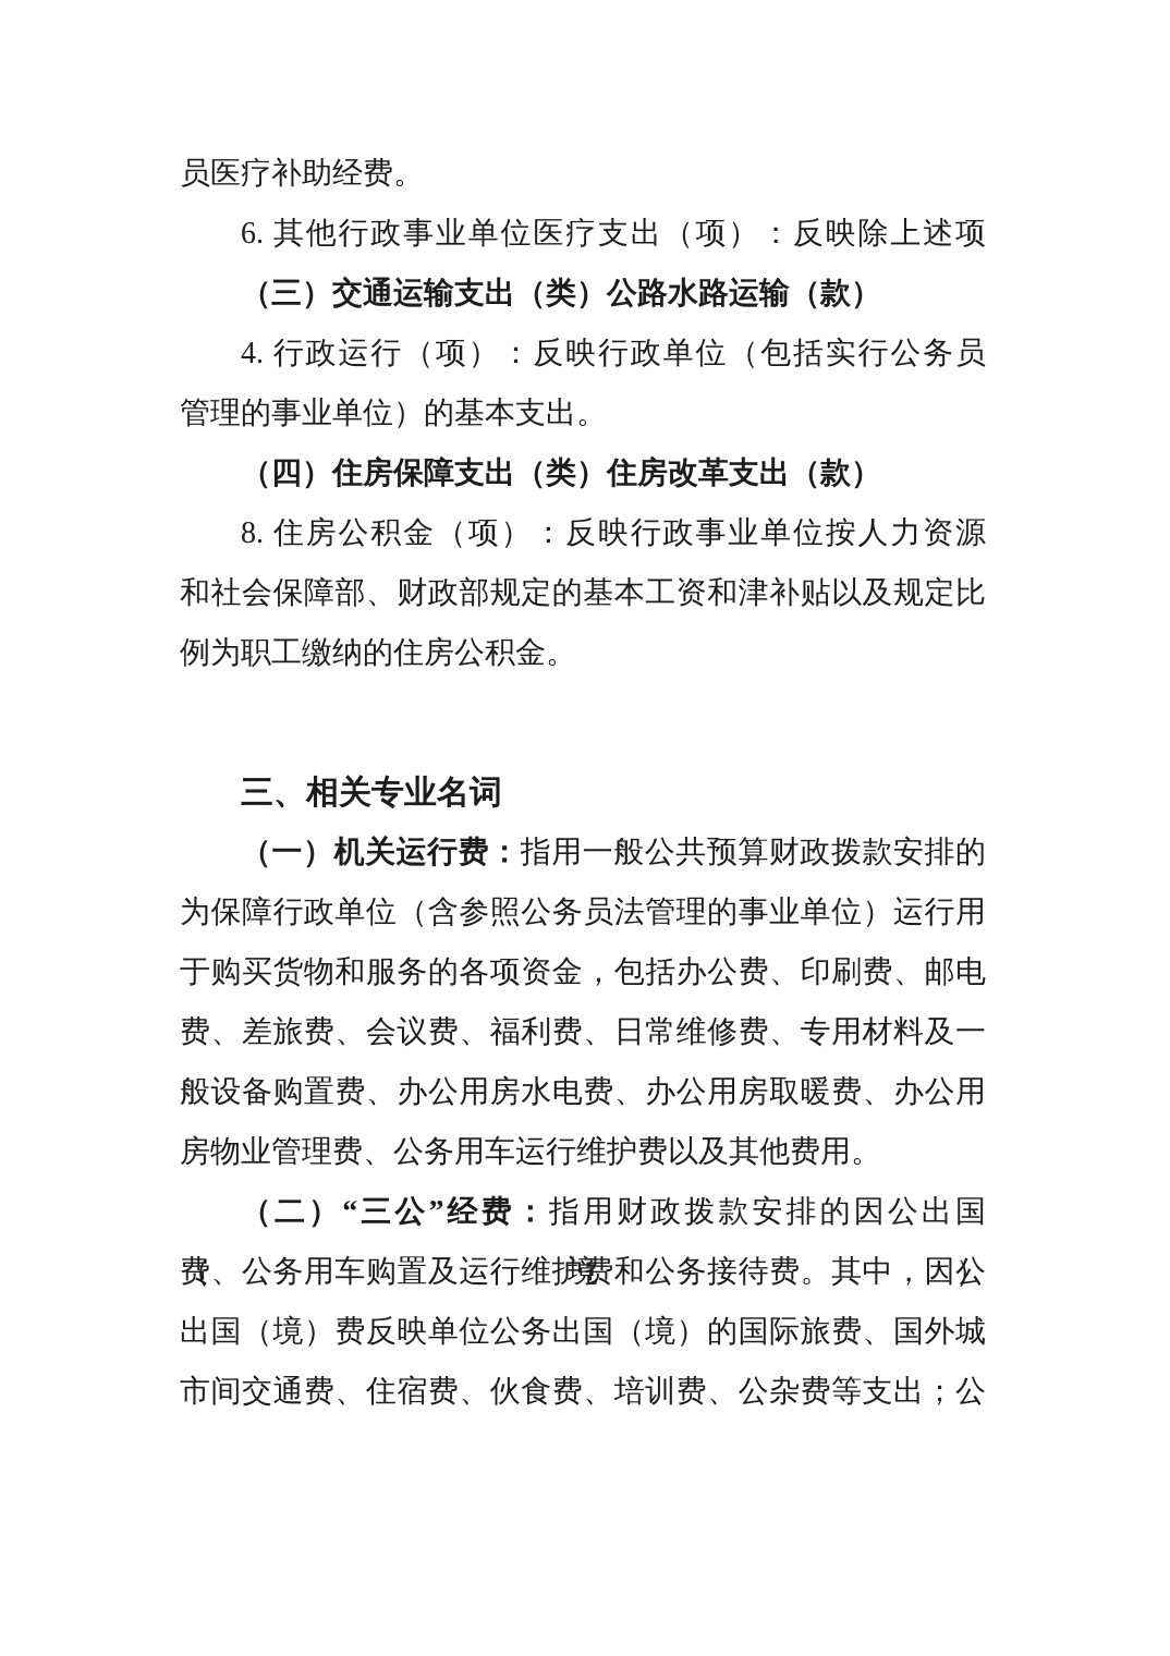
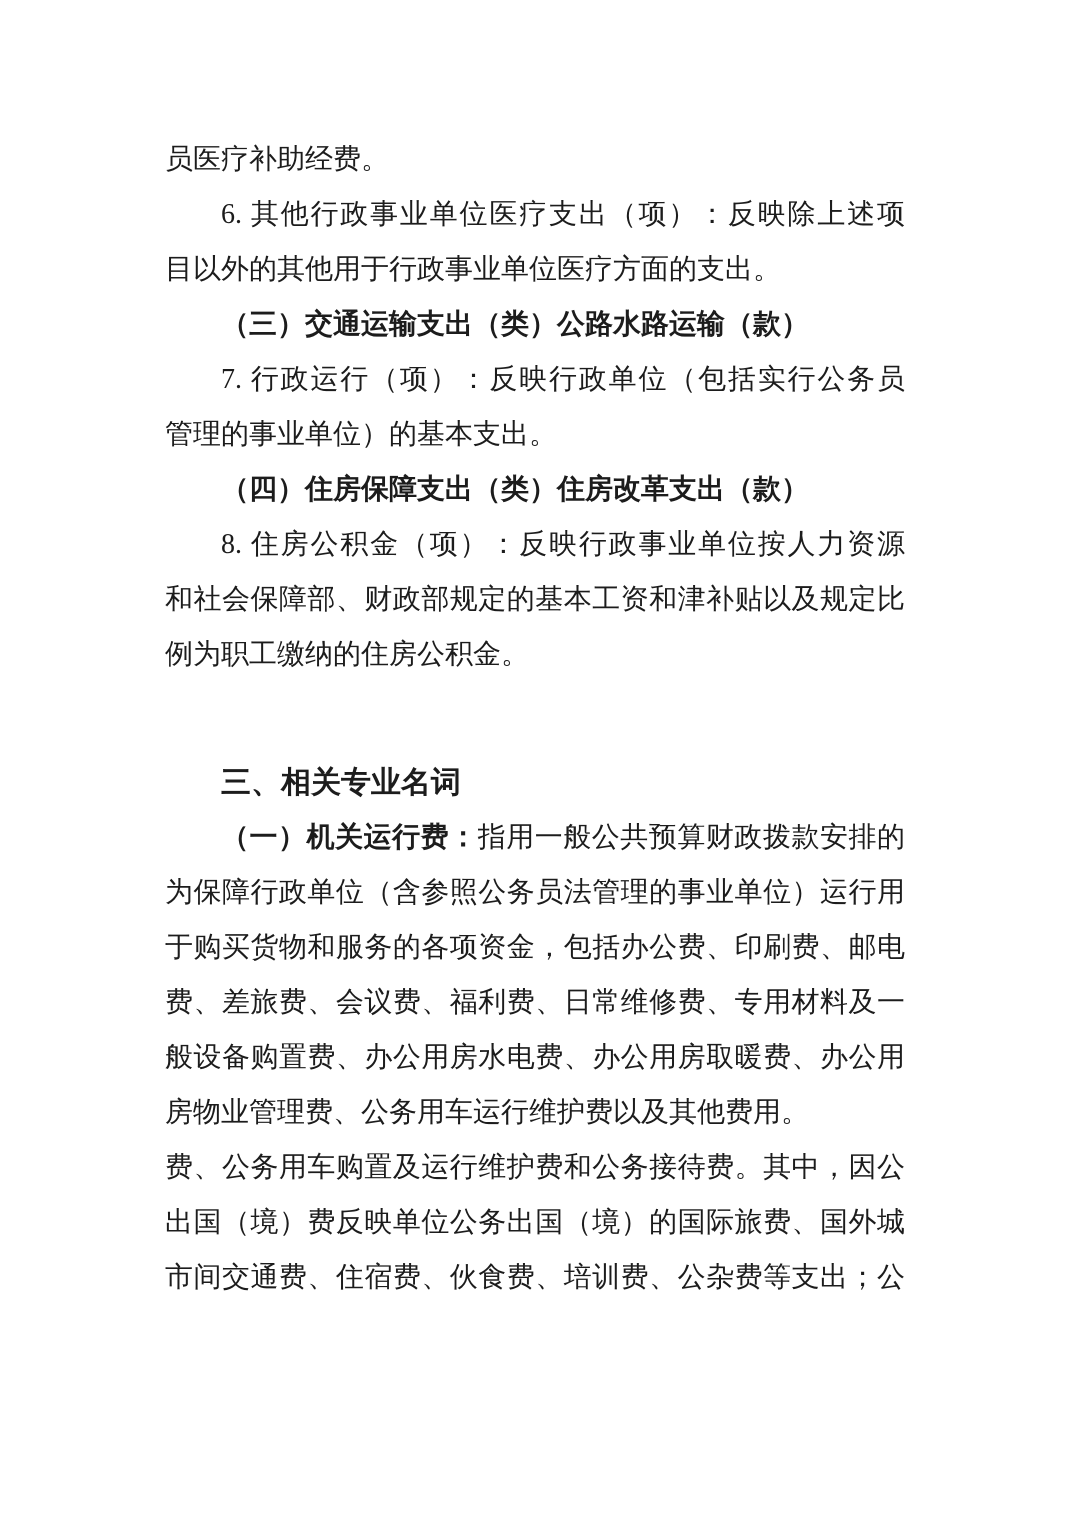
  员医疗补助经费。
  6. 其他行政事业单位医疗支出（项）：反映除上述项
+ 目以外的其他用于行政事业单位医疗方面的支出。
  （三）交通运输支出（类）公路水路运输（款）
- 4. 行政运行（项）：反映行政单位（包括实行公务员
+ 7. 行政运行（项）：反映行政单位（包括实行公务员
  管理的事业单位）的基本支出。
  （四）住房保障支出（类）住房改革支出（款）
  8. 住房公积金（项）：反映行政事业单位按人力资源
  和社会保障部、财政部规定的基本工资和津补贴以及规定比
  例为职工缴纳的住房公积金。
  三、相关专业名词
  （一）机关运行费：指用一般公共预算财政拨款安排的
  为保障行政单位（含参照公务员法管理的事业单位）运行用
  于购买货物和服务的各项资金，包括办公费、印刷费、邮电
  费、差旅费、会议费、福利费、日常维修费、专用材料及一
  般设备购置费、办公用房水电费、办公用房取暖费、办公用
  房物业管理费、公务用车运行维护费以及其他费用。
- （二）“三公”经费：指用财政拨款安排的因公出国（境）
  费、公务用车购置及运行维护费和公务接待费。其中，因公
  出国（境）费反映单位公务出国（境）的国际旅费、国外城
  市间交通费、住宿费、伙食费、培训费、公杂费等支出；公
